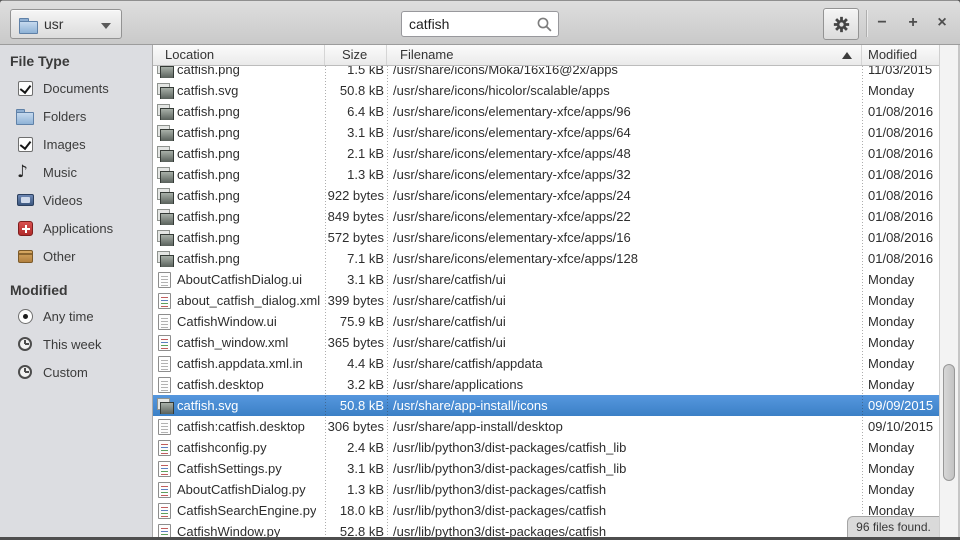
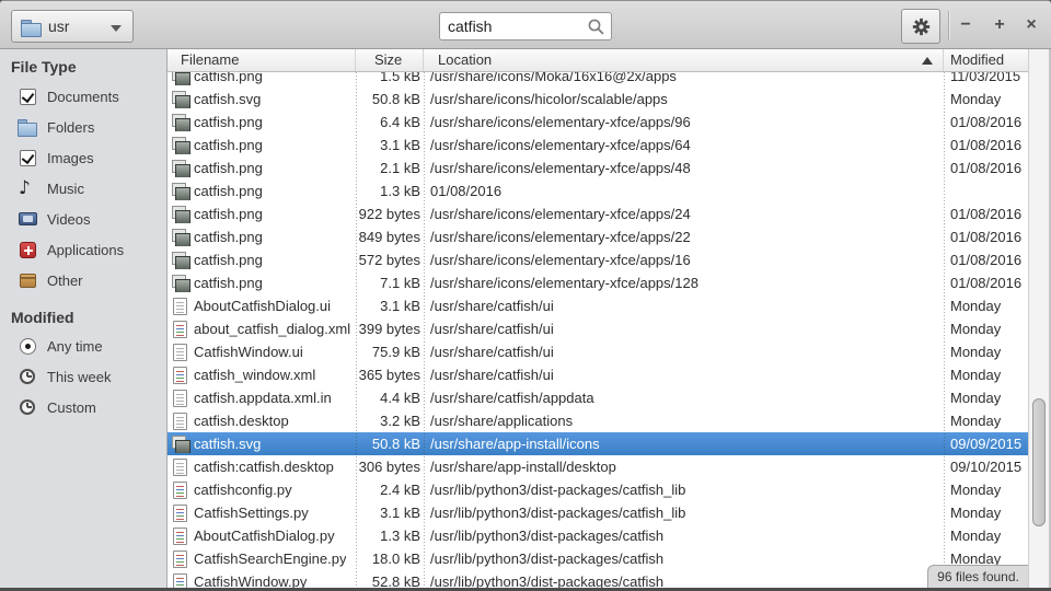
  usr
  catfish
  −
  +
  ×
  File Type
  Documents
  Folders
  Images
  Music
  Videos
  Applications
  Other
  Modified
  Any time
  This week
  Custom
- Location
+ Filename
  Size
- Filename
+ Location
  Modified
  catfish.png
  1.5 kB
  /usr/share/icons/Moka/16x16@2x/apps
  11/03/2015
  catfish.svg
  50.8 kB
  /usr/share/icons/hicolor/scalable/apps
  Monday
  catfish.png
  6.4 kB
  /usr/share/icons/elementary-xfce/apps/96
  01/08/2016
  catfish.png
  3.1 kB
  /usr/share/icons/elementary-xfce/apps/64
  01/08/2016
  catfish.png
  2.1 kB
  /usr/share/icons/elementary-xfce/apps/48
  01/08/2016
  catfish.png
  1.3 kB
- /usr/share/icons/elementary-xfce/apps/32
  01/08/2016
  catfish.png
  922 bytes
  /usr/share/icons/elementary-xfce/apps/24
  01/08/2016
  catfish.png
  849 bytes
  /usr/share/icons/elementary-xfce/apps/22
  01/08/2016
  catfish.png
  572 bytes
  /usr/share/icons/elementary-xfce/apps/16
  01/08/2016
  catfish.png
  7.1 kB
  /usr/share/icons/elementary-xfce/apps/128
  01/08/2016
  AboutCatfishDialog.ui
  3.1 kB
  /usr/share/catfish/ui
  Monday
  about_catfish_dialog.xml
  399 bytes
  /usr/share/catfish/ui
  Monday
  CatfishWindow.ui
  75.9 kB
  /usr/share/catfish/ui
  Monday
  catfish_window.xml
  365 bytes
  /usr/share/catfish/ui
  Monday
  catfish.appdata.xml.in
  4.4 kB
  /usr/share/catfish/appdata
  Monday
  catfish.desktop
  3.2 kB
  /usr/share/applications
  Monday
  catfish.svg
  50.8 kB
  /usr/share/app-install/icons
  09/09/2015
  catfish:catfish.desktop
  306 bytes
  /usr/share/app-install/desktop
  09/10/2015
  catfishconfig.py
  2.4 kB
  /usr/lib/python3/dist-packages/catfish_lib
  Monday
  CatfishSettings.py
  3.1 kB
  /usr/lib/python3/dist-packages/catfish_lib
  Monday
  AboutCatfishDialog.py
  1.3 kB
  /usr/lib/python3/dist-packages/catfish
  Monday
  CatfishSearchEngine.py
  18.0 kB
  /usr/lib/python3/dist-packages/catfish
  Monday
  CatfishWindow.py
  52.8 kB
  /usr/lib/python3/dist-packages/catfish
  96 files found.
